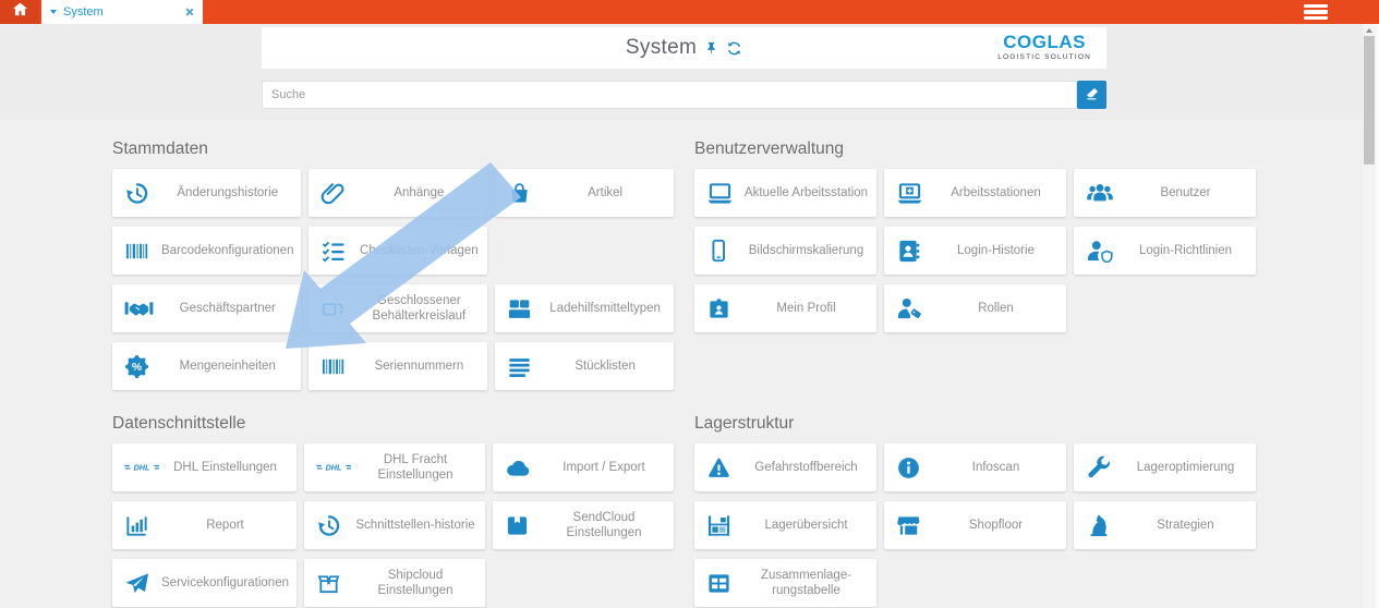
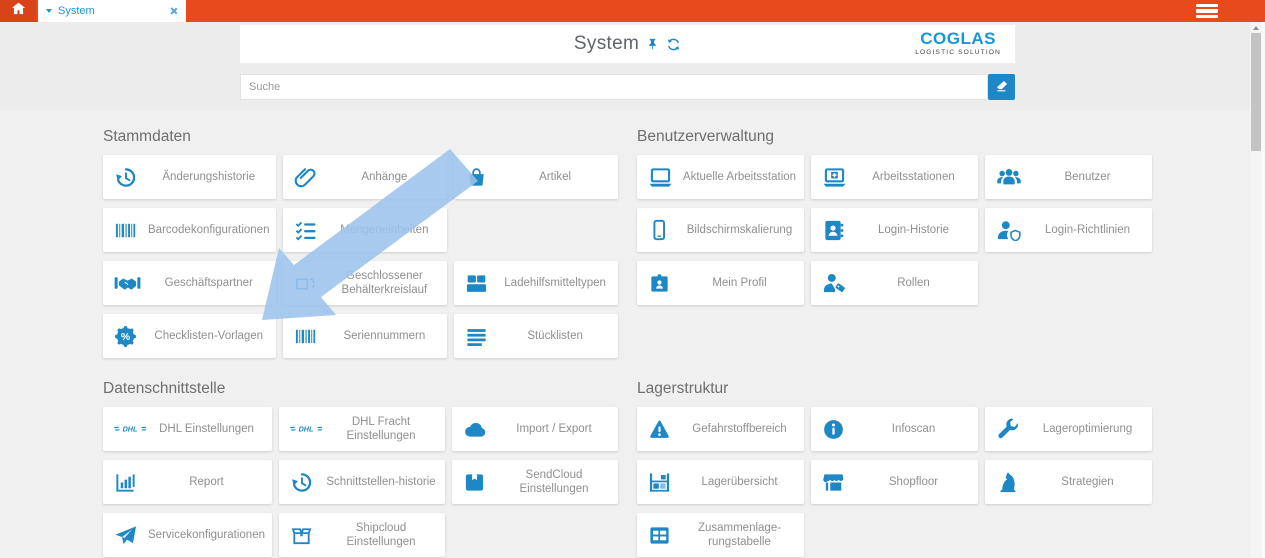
  System
  System
  COGLAS
  Suche
  Stammdaten
  Änderungshistorie
  Anhänge
  Artikel
  Barcodekonfigurationen
- Checklisten-Vorlagen
+ Mengeneinheiten
  Geschäftspartner
  Geschlossener Behälterkreislauf
  Ladehilfsmitteltypen
  %
- Mengeneinheiten
+ Checklisten-Vorlagen
  Seriennummern
  Stücklisten
  Benutzerverwaltung
  Aktuelle Arbeitsstation
  Arbeitsstationen
  Benutzer
  Bildschirmskalierung
  Login-Historie
  Login-Richtlinien
  Mein Profil
  Rollen
  Datenschnittstelle
  DHL
  DHL Einstellungen
  DHL
  DHL Fracht Einstellungen
  Import / Export
  Report
  Schnittstellen-historie
  SendCloud Einstellungen
  Servicekonfigurationen
  Shipcloud Einstellungen
  Lagerstruktur
  Gefahrstoffbereich
  Infoscan
  Lageroptimierung
  Lagerübersicht
  Shopfloor
  Strategien
  Zusammenlage-rungstabelle
